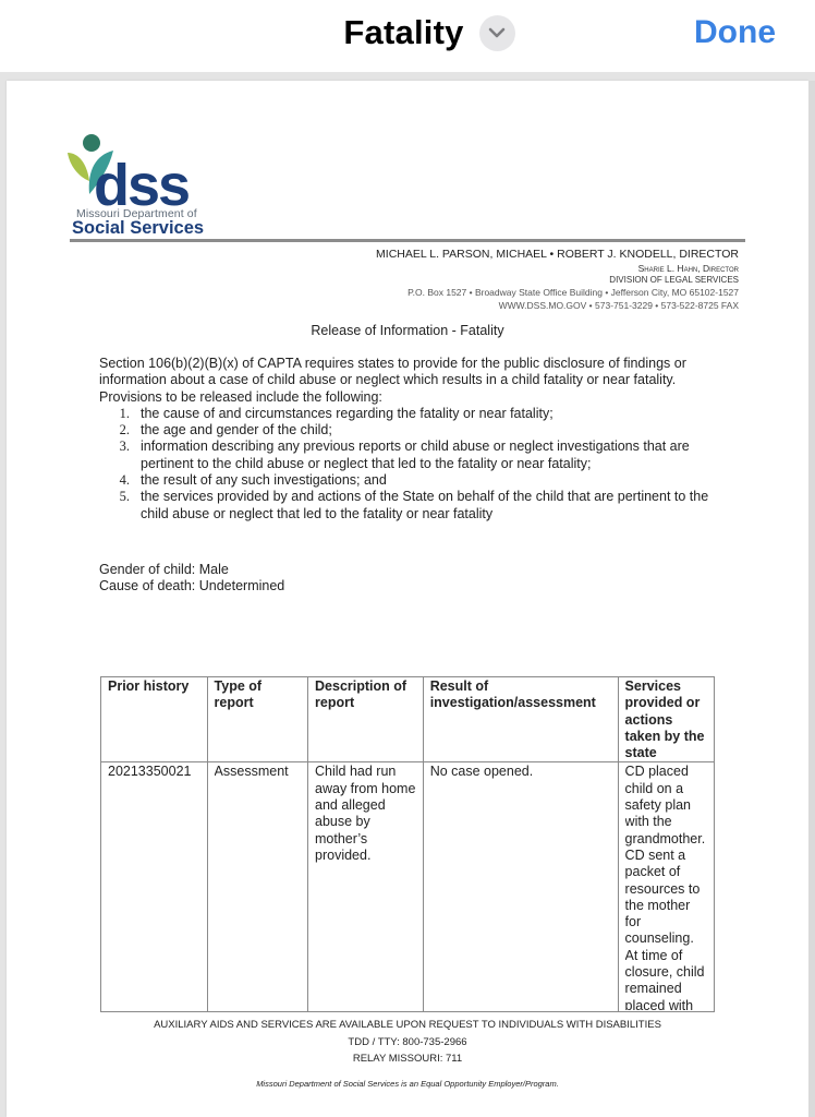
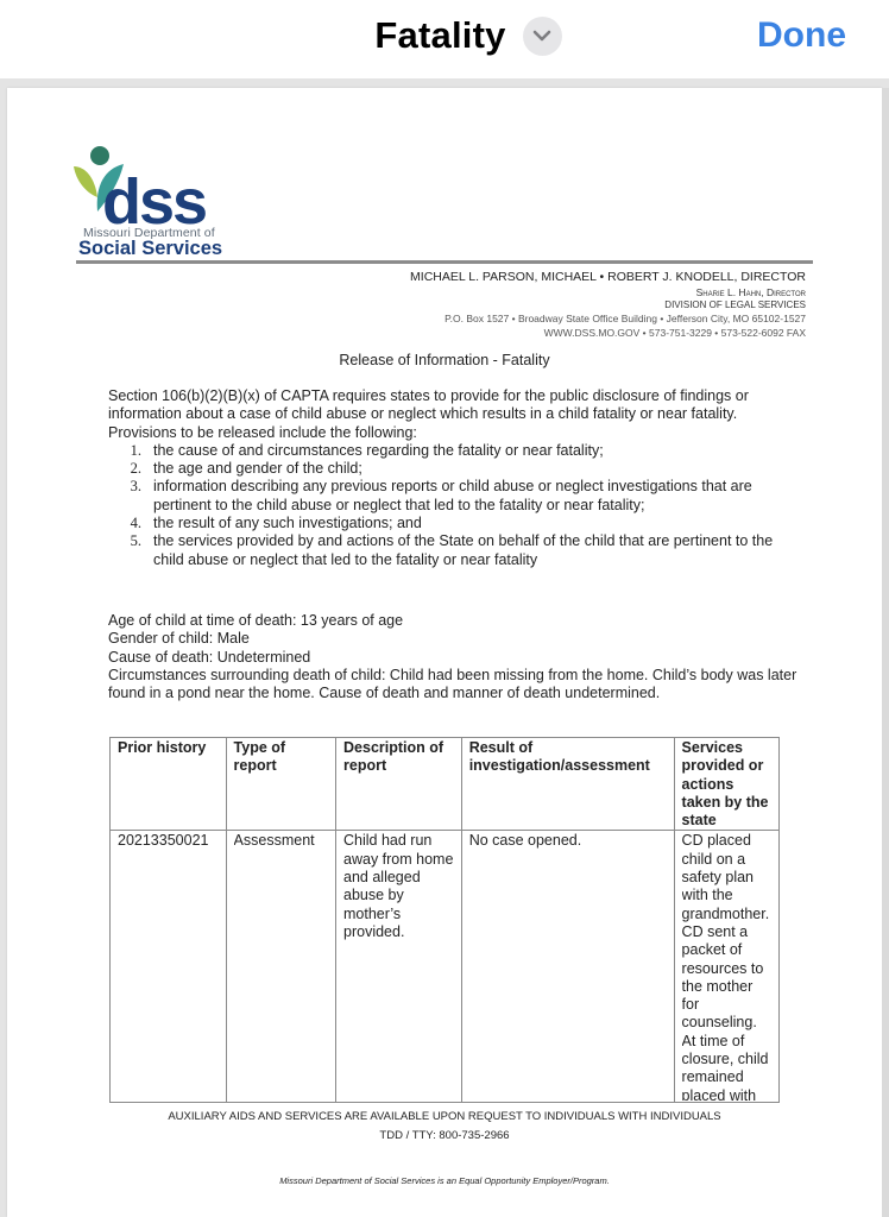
  Fatality
  Done
  dss
  Missouri Department of
  Social Services
  MICHAEL L. PARSON, MICHAEL • ROBERT J. KNODELL, DIRECTOR
  Sharie L. Hahn, Director
  DIVISION OF LEGAL SERVICES
  P.O. Box 1527 • Broadway State Office Building • Jefferson City, MO 65102-1527
- WWW.DSS.MO.GOV • 573-751-3229 • 573-522-8725 FAX
+ WWW.DSS.MO.GOV • 573-751-3229 • 573-522-6092 FAX
  Release of Information - Fatality
  Section 106(b)(2)(B)(x) of CAPTA requires states to provide for the public disclosure of findings or information about a case of child abuse or neglect which results in a child fatality or near fatality. Provisions to be released include the following:
  1.
  the cause of and circumstances regarding the fatality or near fatality;
  2.
  the age and gender of the child;
  3.
  information describing any previous reports or child abuse or neglect investigations that are pertinent to the child abuse or neglect that led to the fatality or near fatality;
  4.
  the result of any such investigations; and
  5.
  the services provided by and actions of the State on behalf of the child that are pertinent to the child abuse or neglect that led to the fatality or near fatality
+ Age of child at time of death: 13 years of age
  Gender of child: Male
  Cause of death: Undetermined
+ Circumstances surrounding death of child: Child had been missing from the home. Child’s body was later found in a pond near the home. Cause of death and manner of death undetermined.
  Prior history	Type of report	Description of report	Result of investigation/assessment	Services provided or actions taken by the state
  20213350021	Assessment	Child had run away from home and alleged abuse by mother’s provided.	No case opened.	CD placed child on a safety plan with the grandmother. CD sent a packet of resources to the mother for counseling. At time of closure, child remained placed with
- AUXILIARY AIDS AND SERVICES ARE AVAILABLE UPON REQUEST TO INDIVIDUALS WITH DISABILITIES
+ AUXILIARY AIDS AND SERVICES ARE AVAILABLE UPON REQUEST TO INDIVIDUALS WITH INDIVIDUALS
  TDD / TTY: 800-735-2966
- RELAY MISSOURI: 711
  Missouri Department of Social Services is an Equal Opportunity Employer/Program.
